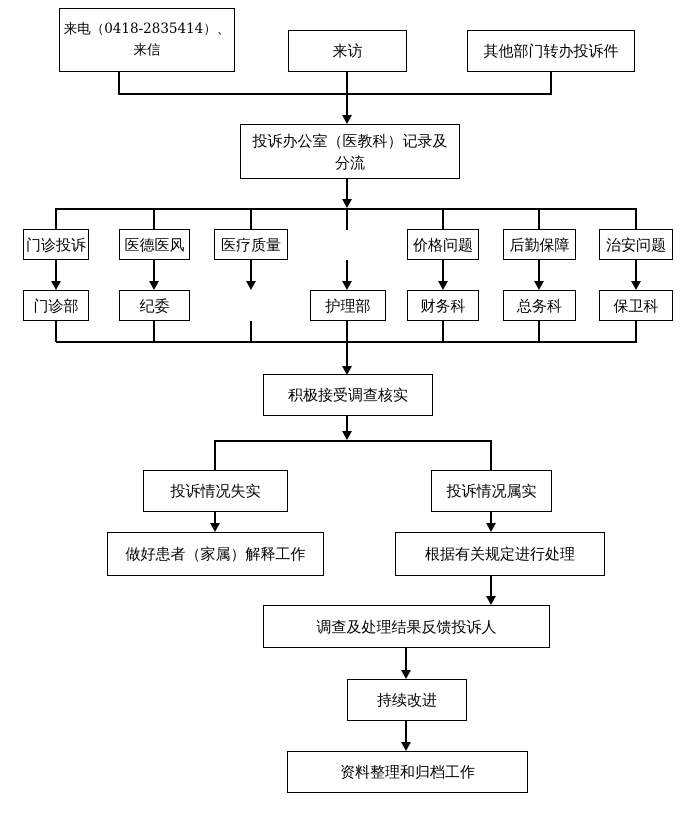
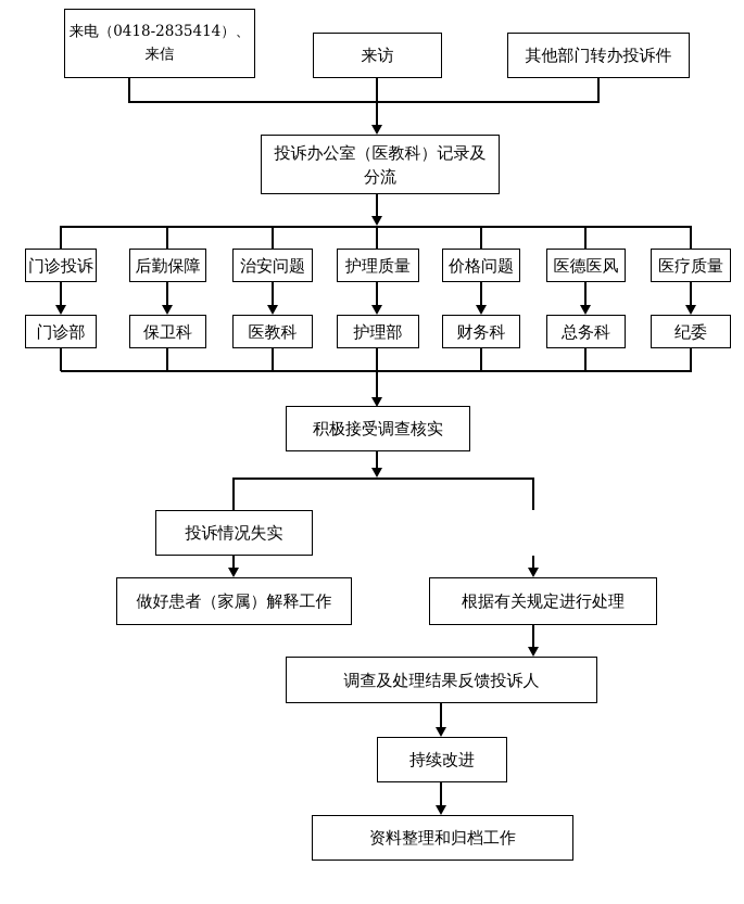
  来电（0418-2835414）、
  来信
  来访
  其他部门转办投诉件
  投诉办公室（医教科）记录及
  分流
  门诊投诉
- 医德医风
+ 后勤保障
- 医疗质量
+ 治安问题
+ 护理质量
  价格问题
- 后勤保障
+ 医德医风
- 治安问题
+ 医疗质量
  门诊部
- 纪委
+ 保卫科
+ 医教科
  护理部
  财务科
  总务科
- 保卫科
+ 纪委
  积极接受调查核实
  投诉情况失实
- 投诉情况属实
  做好患者（家属）解释工作
  根据有关规定进行处理
  调查及处理结果反馈投诉人
  持续改进
  资料整理和归档工作
